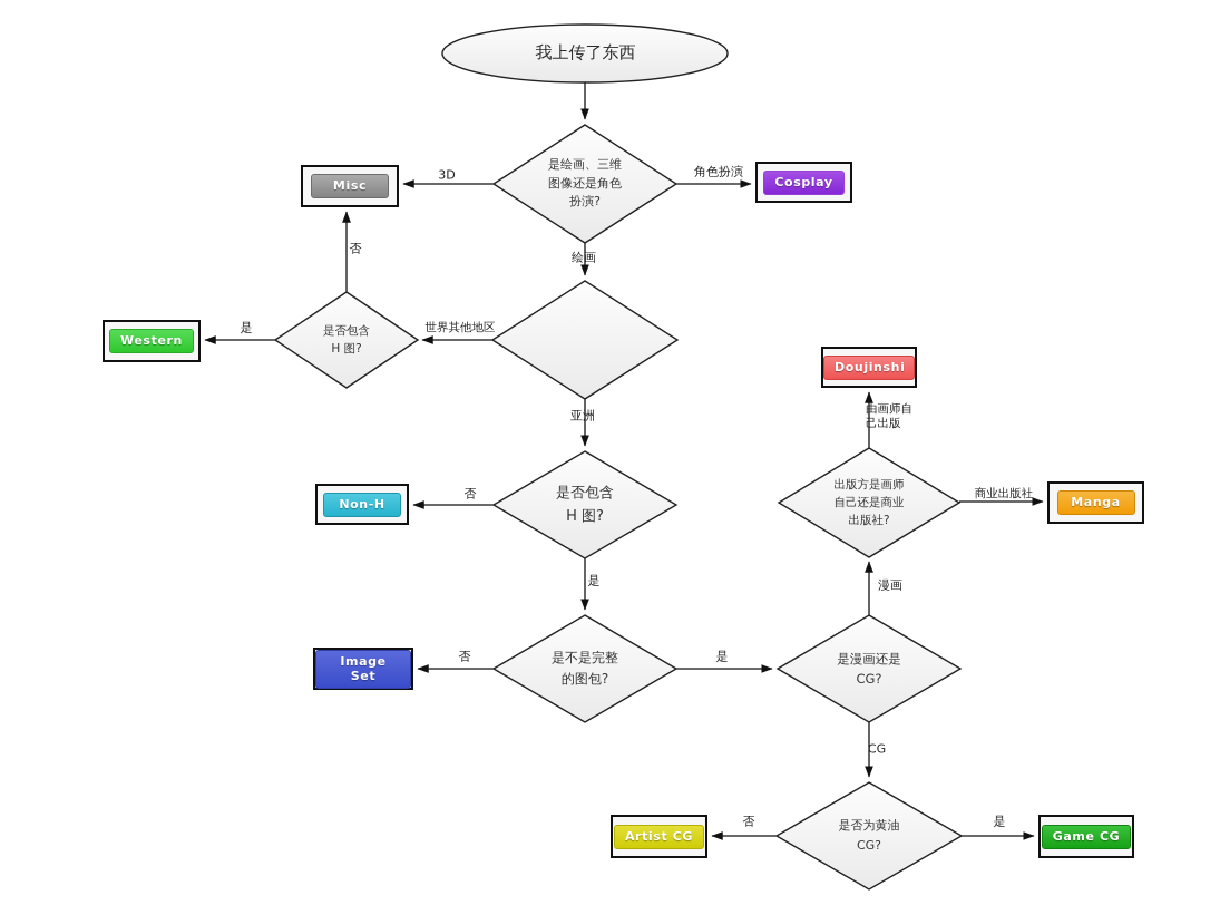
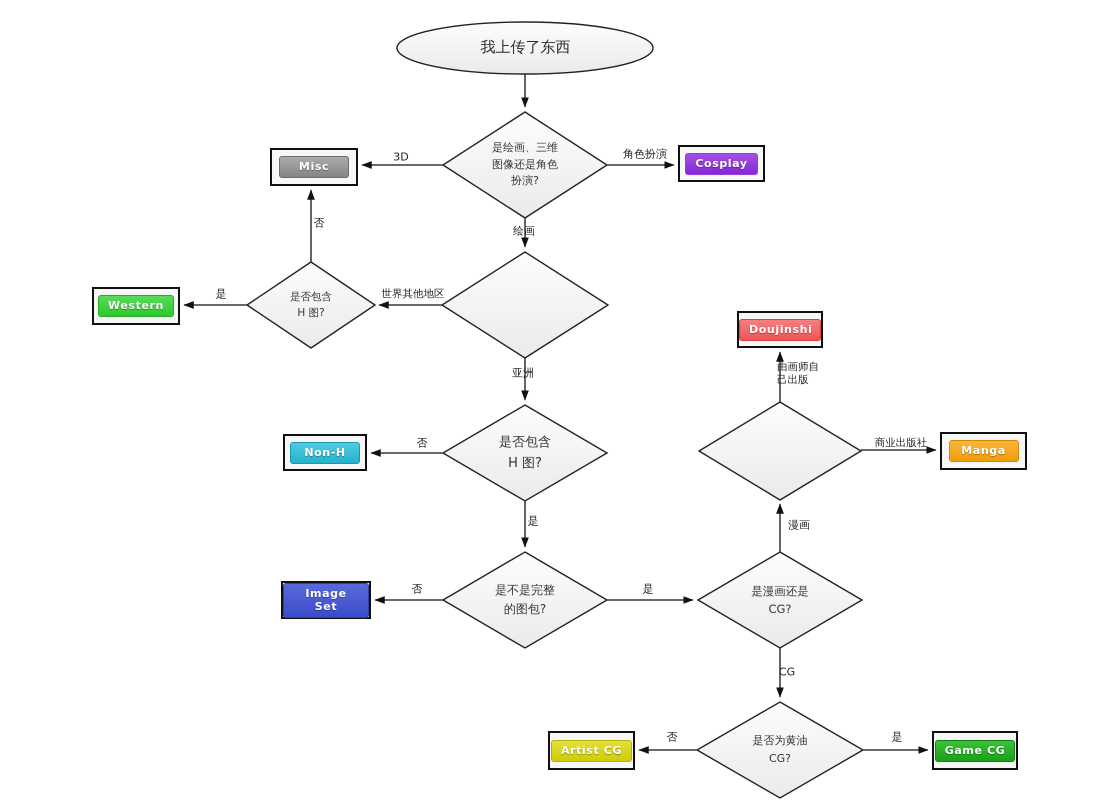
  我上传了东西
  是绘画、三维
  图像还是角色
  扮演?
  是否包含
  H 图?
  是否包含
  H 图?
  是不是完整
  的图包?
  是漫画还是
  CG?
- 出版方是画师
- 自己还是商业
- 出版社?
  是否为黄油
  CG?
  3D
  角色扮演
  绘画
  世界其他地区
  是
  否
  亚洲
  否
  是
  否
  是
  漫画
  由画师自
  己出版
  商业出版社
  CG
  否
  是
  Misc
  Cosplay
  Western
  Non-H
  Image Set
  Doujinshi
  Manga
  Artist CG
  Game CG
